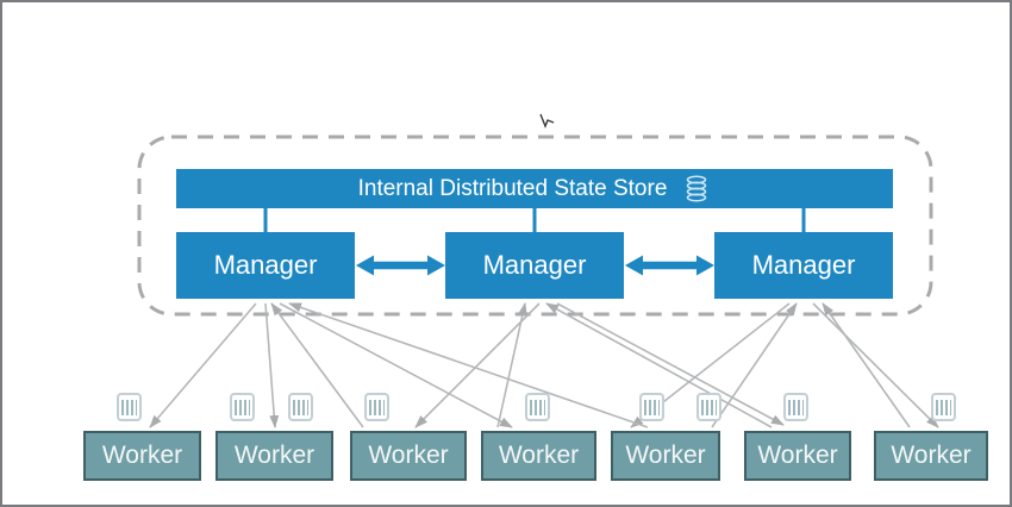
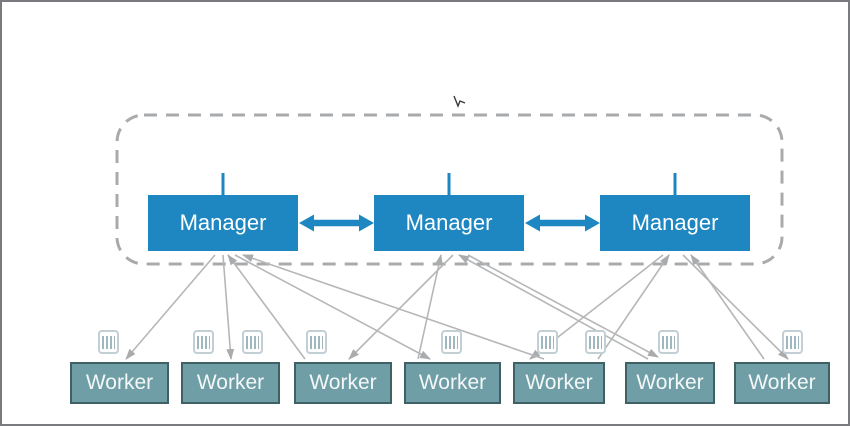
- Internal Distributed State Store
  Manager
  Manager
  Manager
  Worker
  Worker
  Worker
  Worker
  Worker
  Worker
  Worker
